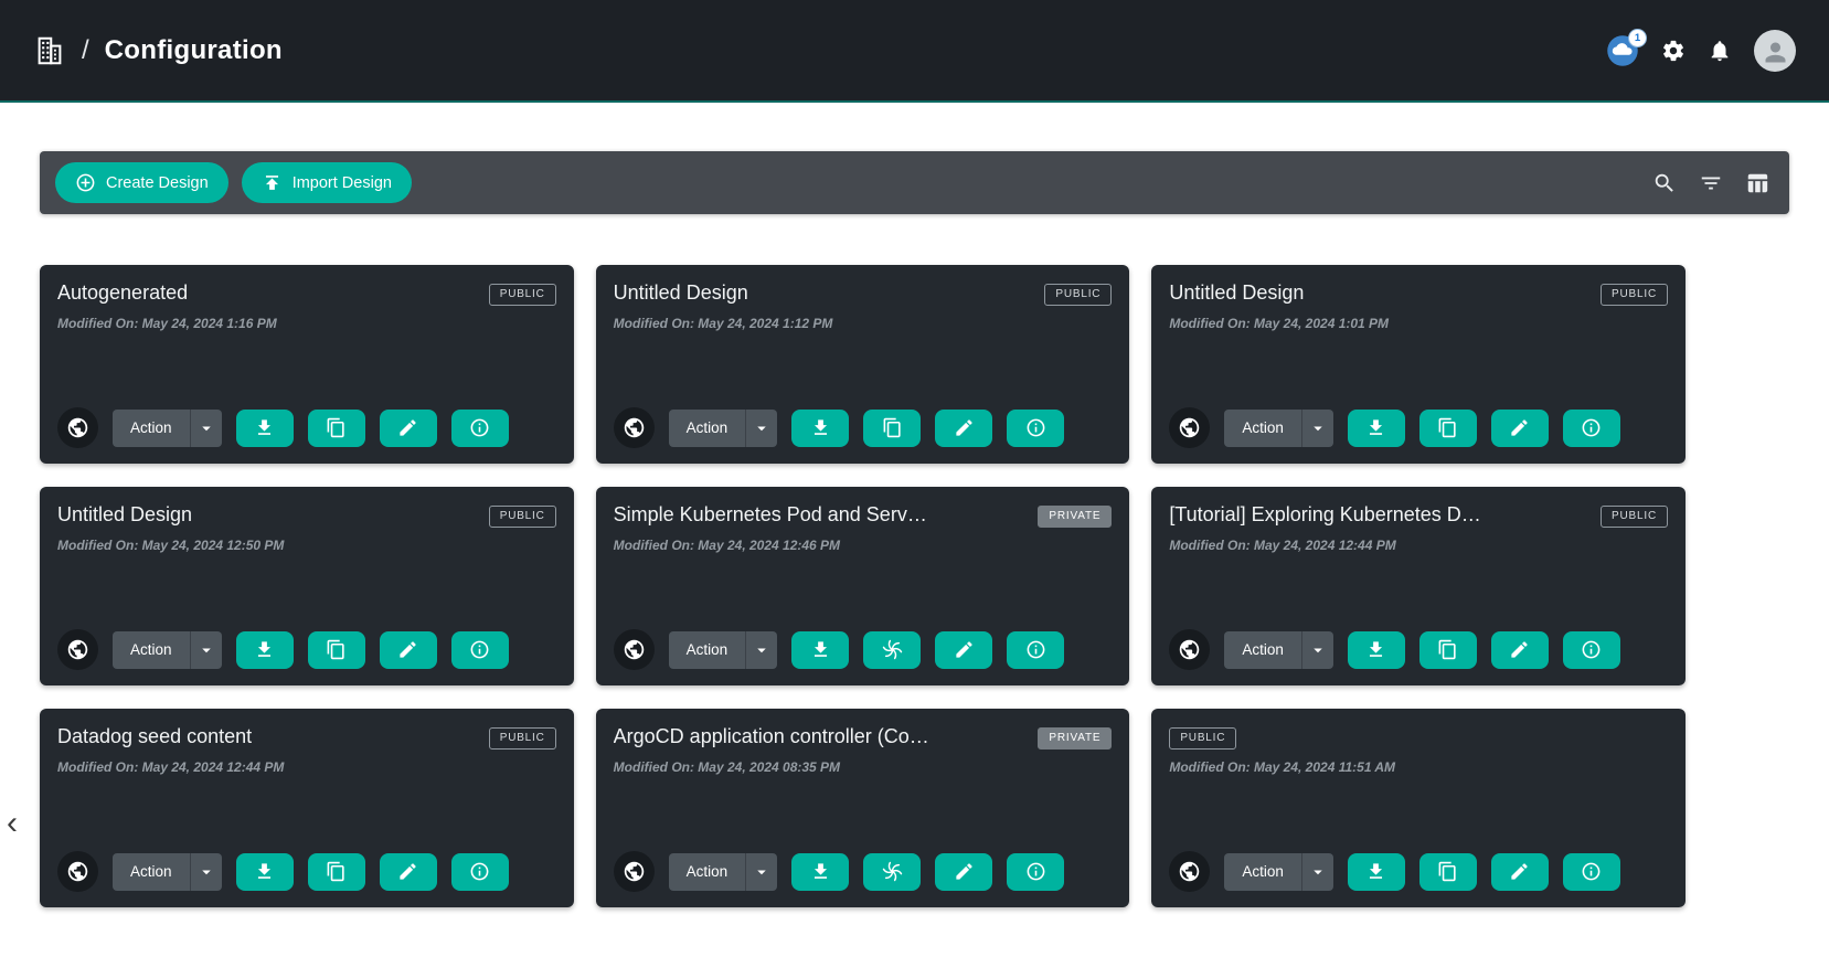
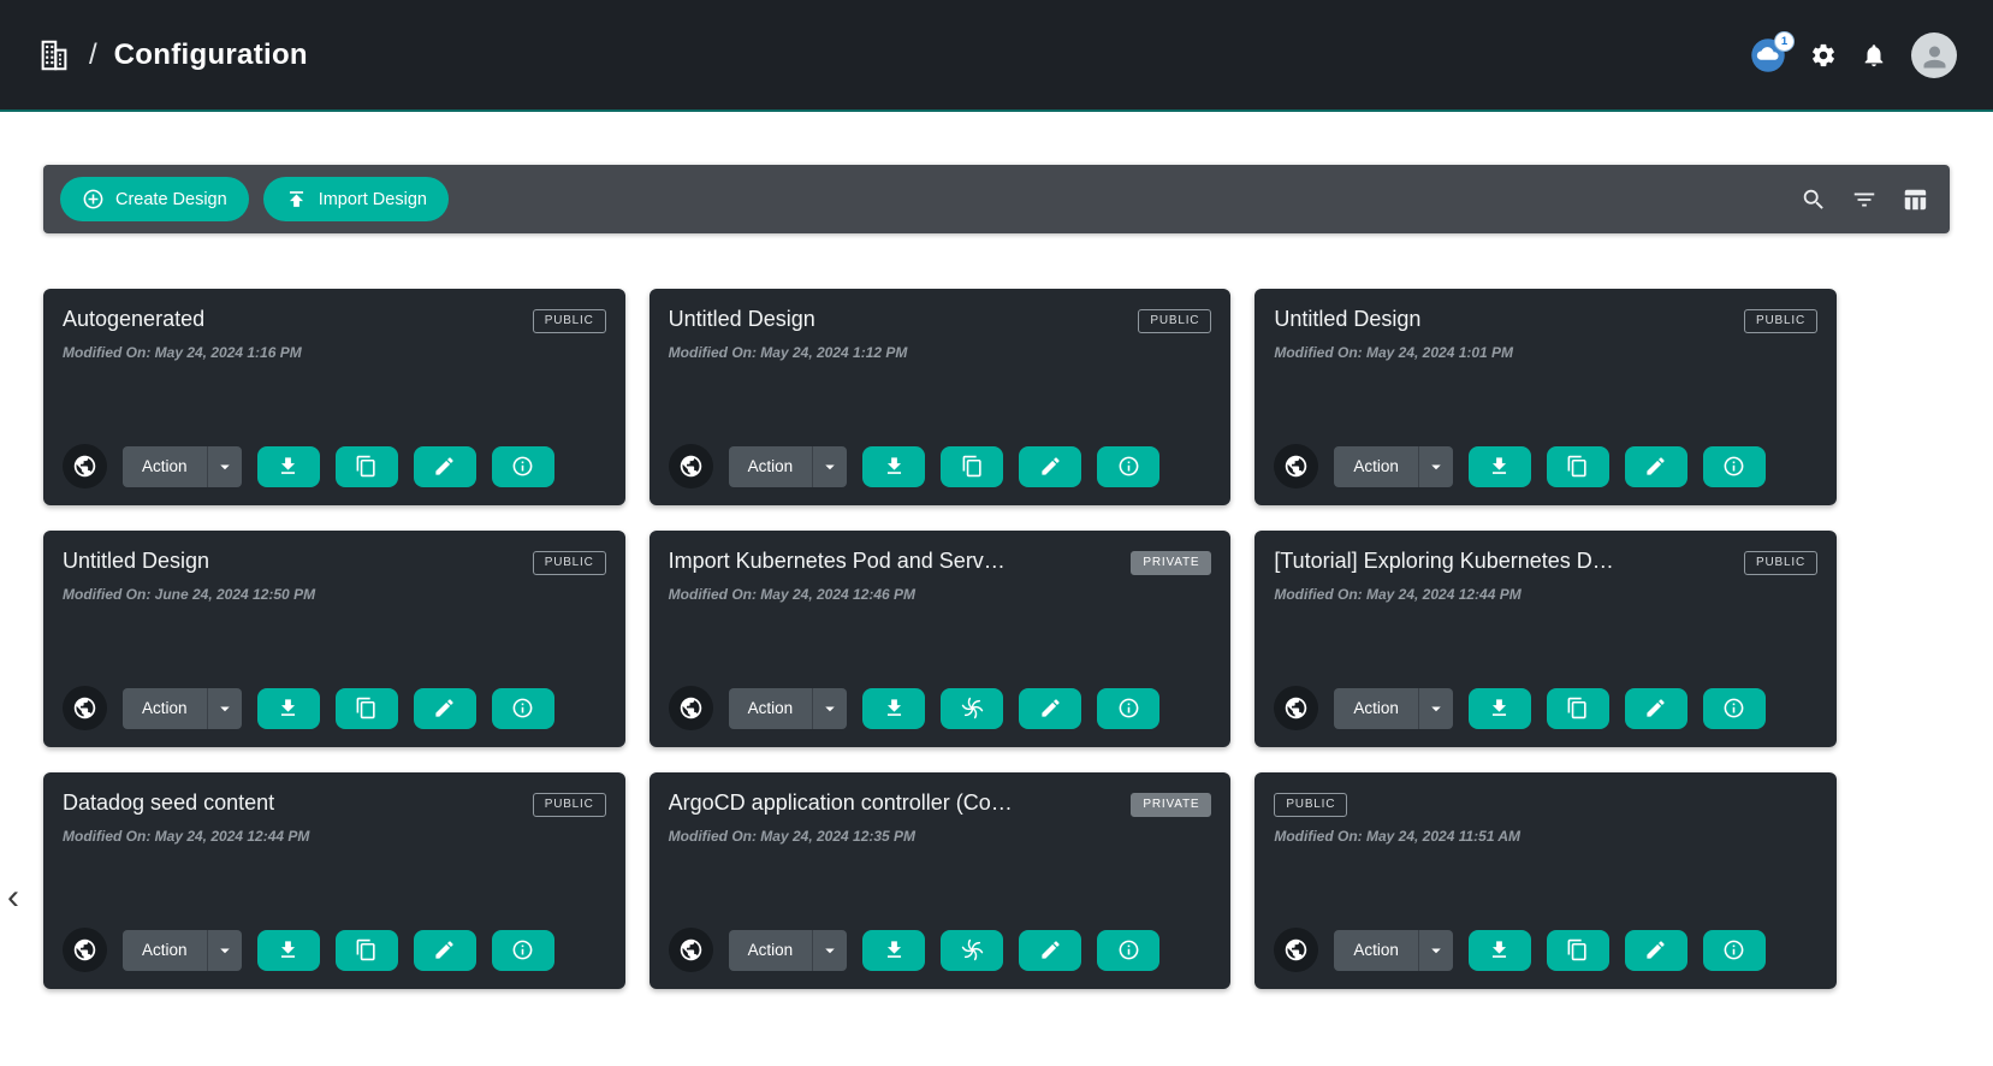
  /
  Configuration
  1
  Create Design
  Import Design
  Autogenerated
  PUBLIC
  Modified On: May 24, 2024 1:16 PM
  Action
  Untitled Design
  PUBLIC
  Modified On: May 24, 2024 1:12 PM
  Action
  Untitled Design
  PUBLIC
  Modified On: May 24, 2024 1:01 PM
  Action
  Untitled Design
  PUBLIC
- Modified On: May 24, 2024 12:50 PM
+ Modified On: June 24, 2024 12:50 PM
  Action
- Simple Kubernetes Pod and Serv…
+ Import Kubernetes Pod and Serv…
  PRIVATE
  Modified On: May 24, 2024 12:46 PM
  Action
  [Tutorial] Exploring Kubernetes D…
  PUBLIC
  Modified On: May 24, 2024 12:44 PM
  Action
  Datadog seed content
  PUBLIC
  Modified On: May 24, 2024 12:44 PM
  Action
  ArgoCD application controller (Co…
  PRIVATE
- Modified On: May 24, 2024 08:35 PM
+ Modified On: May 24, 2024 12:35 PM
  Action
  PUBLIC
  Modified On: May 24, 2024 11:51 AM
  Action
  ‹
